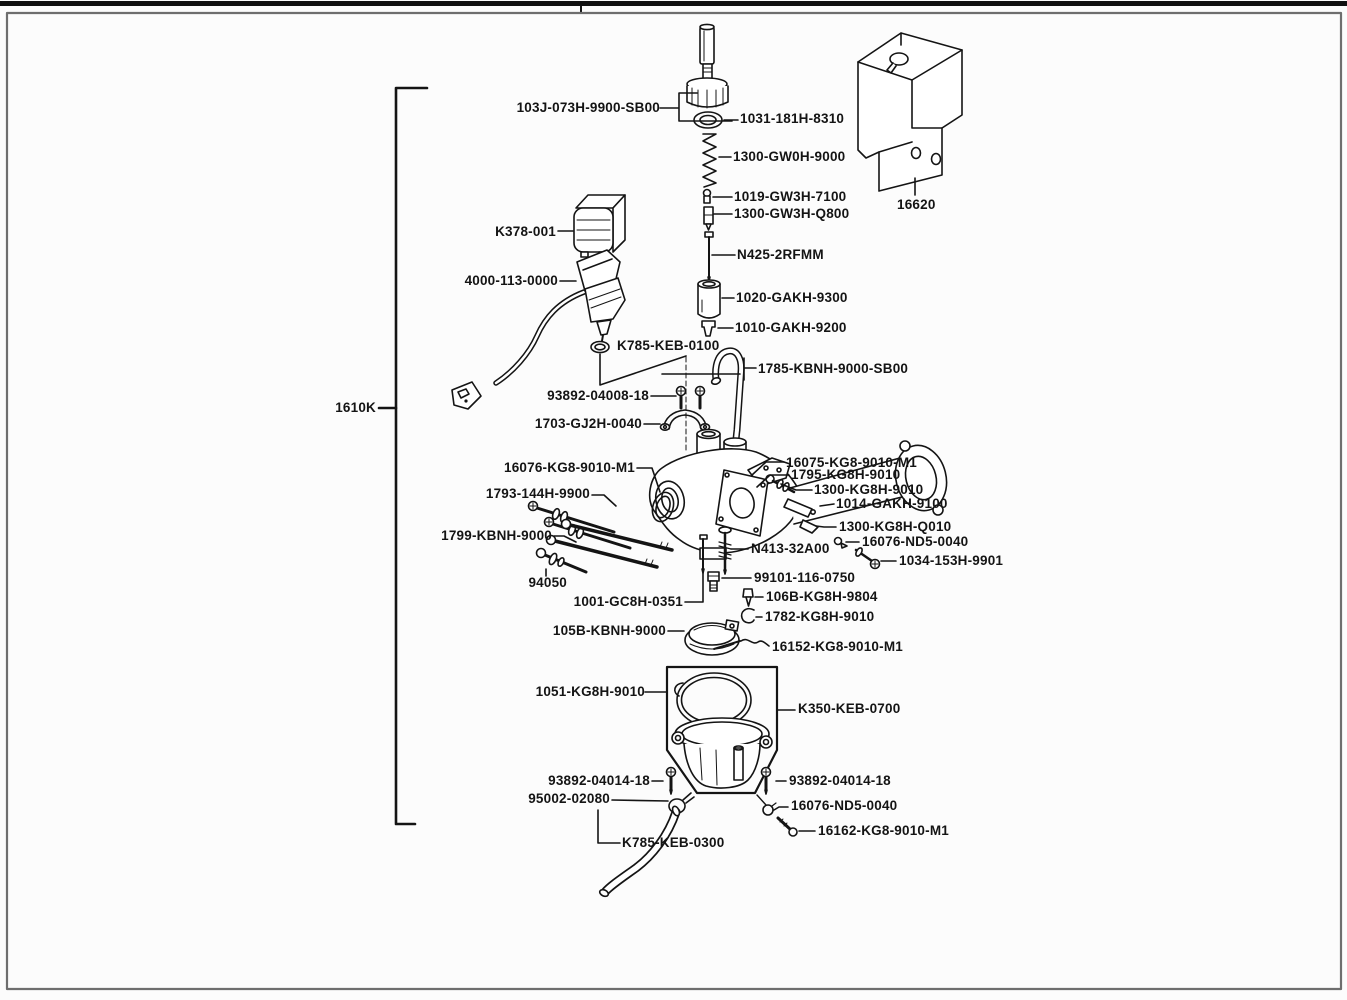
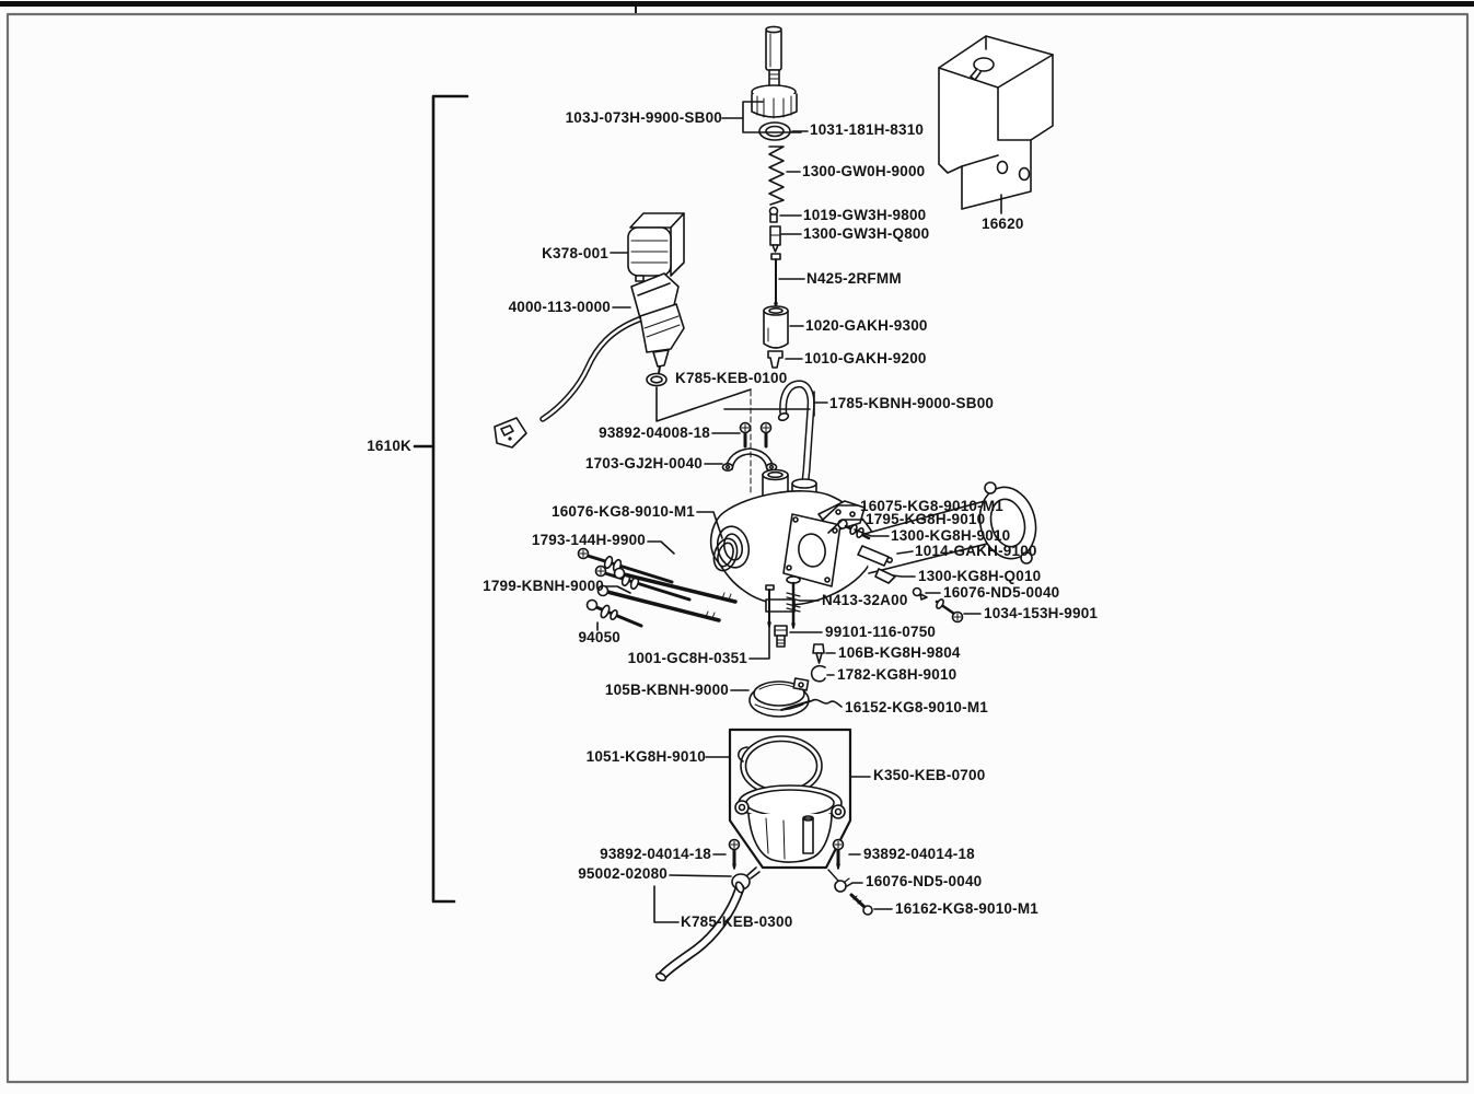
  103J-073H-9900-SB00
  1031-181H-8310
  1300-GW0H-9000
- 1019-GW3H-7100
+ 1019-GW3H-9800
  1300-GW3H-Q800
  N425-2RFMM
  1020-GAKH-9300
  1010-GAKH-9200
  16620
  K378-001
  4000-113-0000
  K785-KEB-0100
  1785-KBNH-9000-SB00
  93892-04008-18
  1703-GJ2H-0040
  1610K
  16076-KG8-9010-M1
  16075-KG8-9010-M1
  1795-KG8H-9010
  1300-KG8H-9010
  1014-GAKH-9100
  1793-144H-9900
  1300-KG8H-Q010
  16076-ND5-0040
  1799-KBNH-9000
  N413-32A00
  1034-153H-9901
  94050
  99101-116-0750
  106B-KG8H-9804
  1001-GC8H-0351
  1782-KG8H-9010
  105B-KBNH-9000
  16152-KG8-9010-M1
  1051-KG8H-9010
  K350-KEB-0700
  93892-04014-18
  93892-04014-18
  95002-02080
  16076-ND5-0040
  16162-KG8-9010-M1
  K785-KEB-0300
